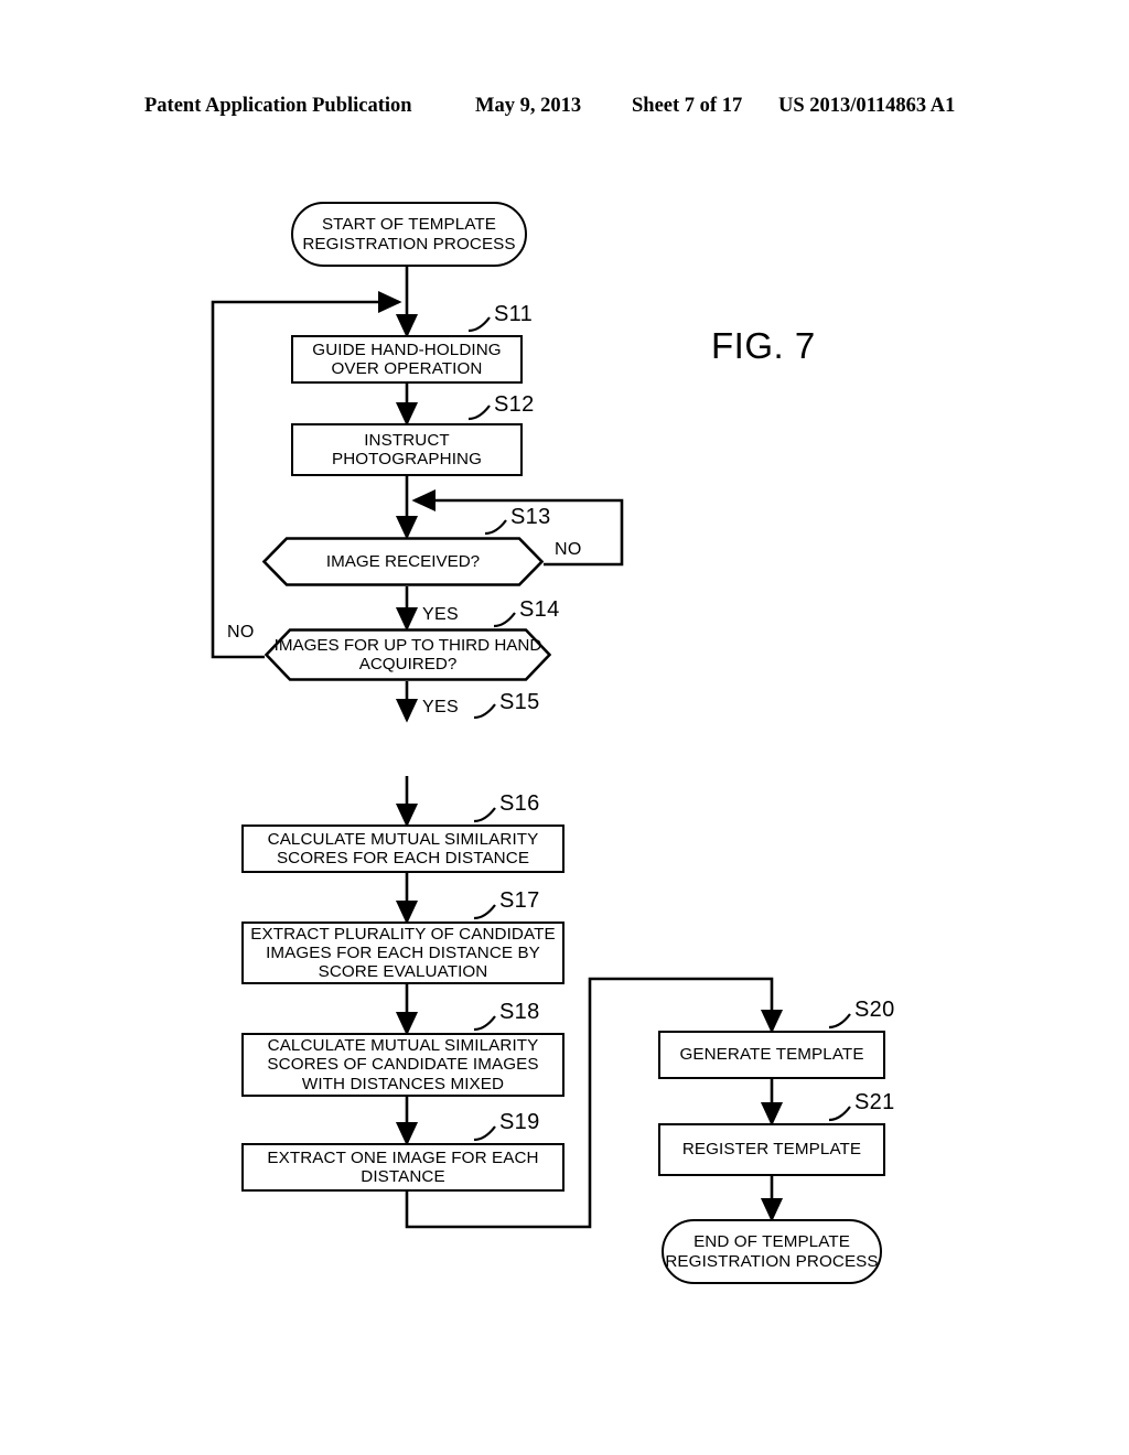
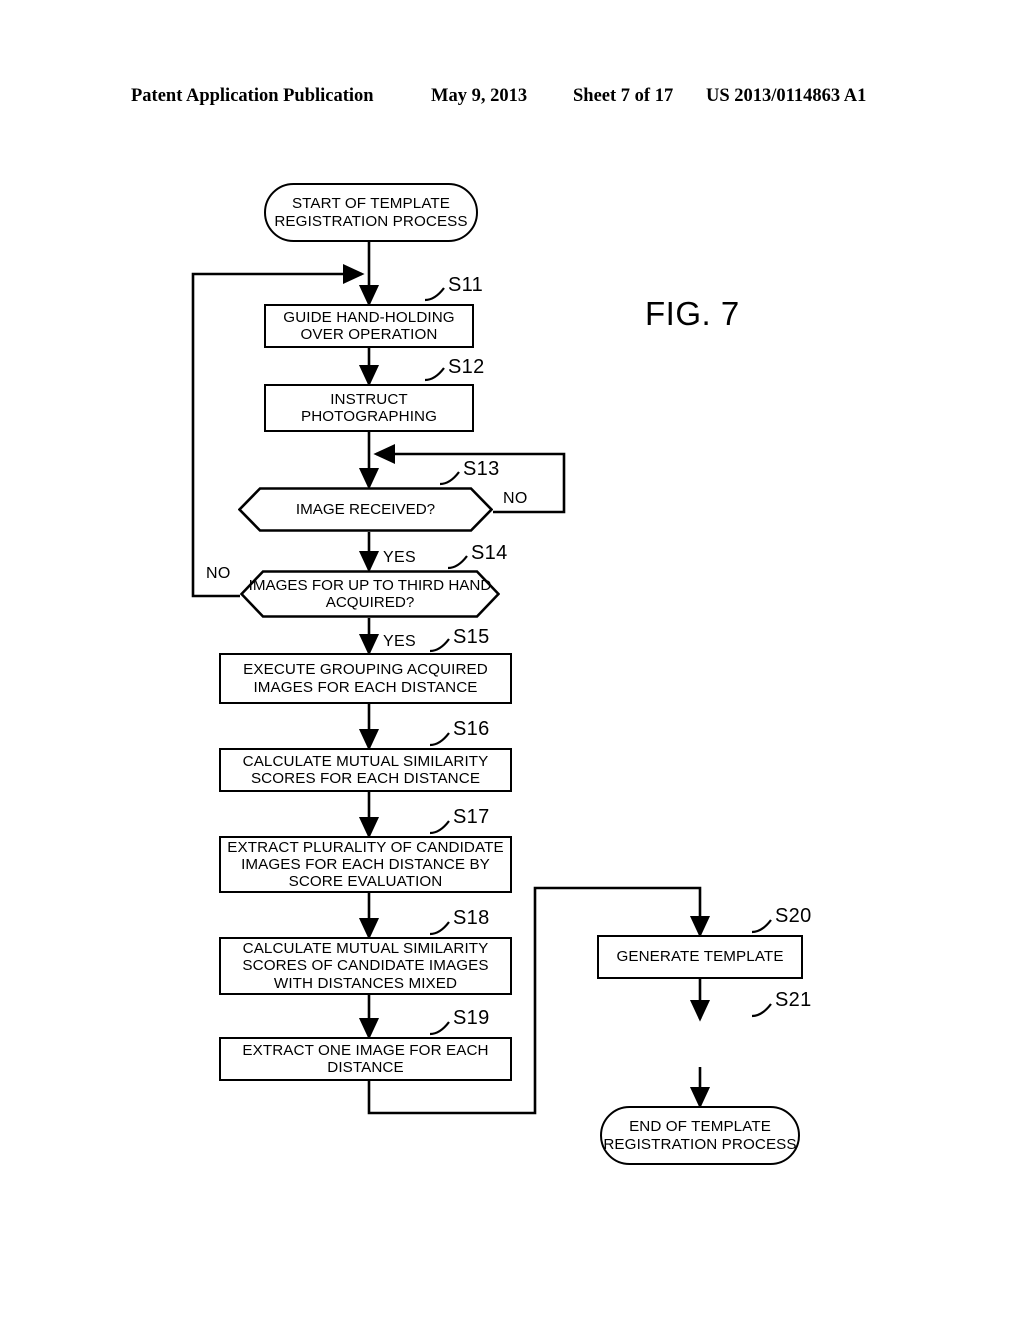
  Patent Application Publication
  May 9, 2013
  Sheet 7 of 17
  US 2013/0114863 A1
  FIG. 7
  START OF TEMPLATE REGISTRATION PROCESS
  GUIDE HAND-HOLDING OVER OPERATION
  S11
  INSTRUCT PHOTOGRAPHING
  S12
  IMAGE RECEIVED?
  S13
  NO
  YES
  IMAGES FOR UP TO THIRD HAND ACQUIRED?
  S14
  NO
  YES
+ EXECUTE GROUPING ACQUIRED IMAGES FOR EACH DISTANCE
  S15
  CALCULATE MUTUAL SIMILARITY SCORES FOR EACH DISTANCE
  S16
  EXTRACT PLURALITY OF CANDIDATE IMAGES FOR EACH DISTANCE BY SCORE EVALUATION
  S17
  CALCULATE MUTUAL SIMILARITY SCORES OF CANDIDATE IMAGES WITH DISTANCES MIXED
  S18
  EXTRACT ONE IMAGE FOR EACH DISTANCE
  S19
  GENERATE TEMPLATE
  S20
- REGISTER TEMPLATE
  S21
  END OF TEMPLATE REGISTRATION PROCESS
